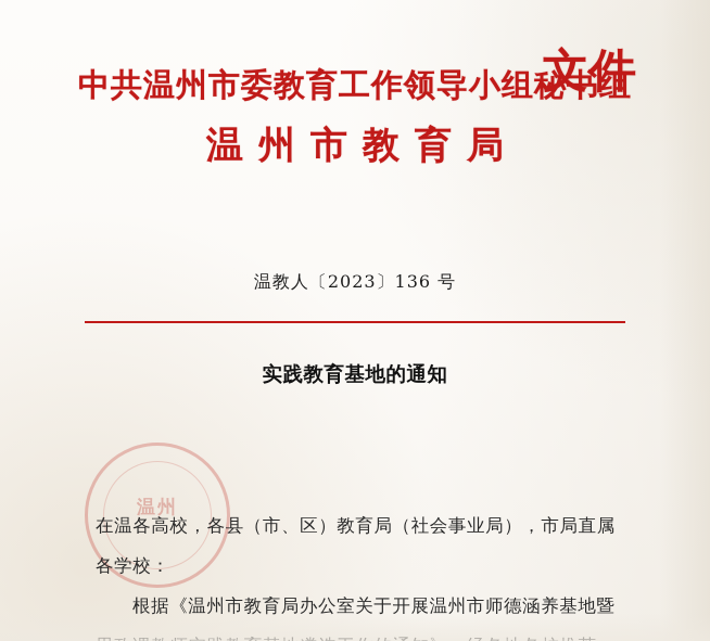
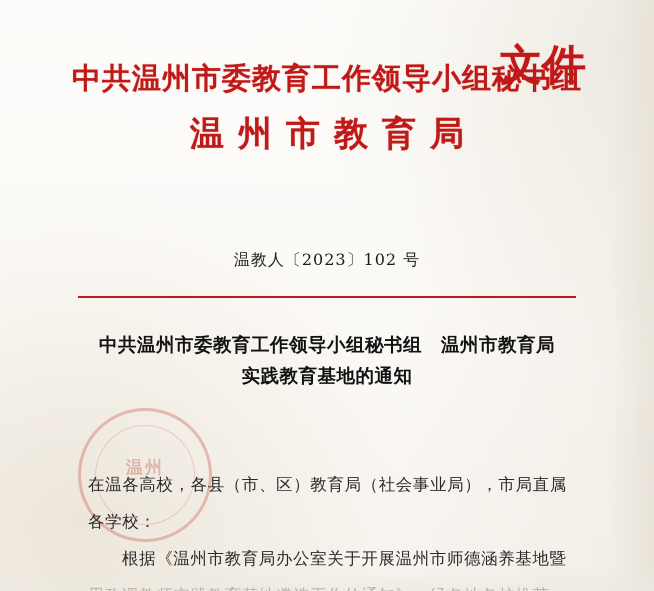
  中共温州市委教育工作领导小组秘书组
  温州市教育局
  文件
- 温教人〔2023〕136 号
+ 温教人〔2023〕102 号
+ 中共温州市委教育工作领导小组秘书组 温州市教育局
  实践教育基地的通知
  温州
  在温各高校，各县（市、区）教育局（社会事业局），市局直属
  各学校：
  根据《温州市教育局办公室关于开展温州市师德涵养基地暨
